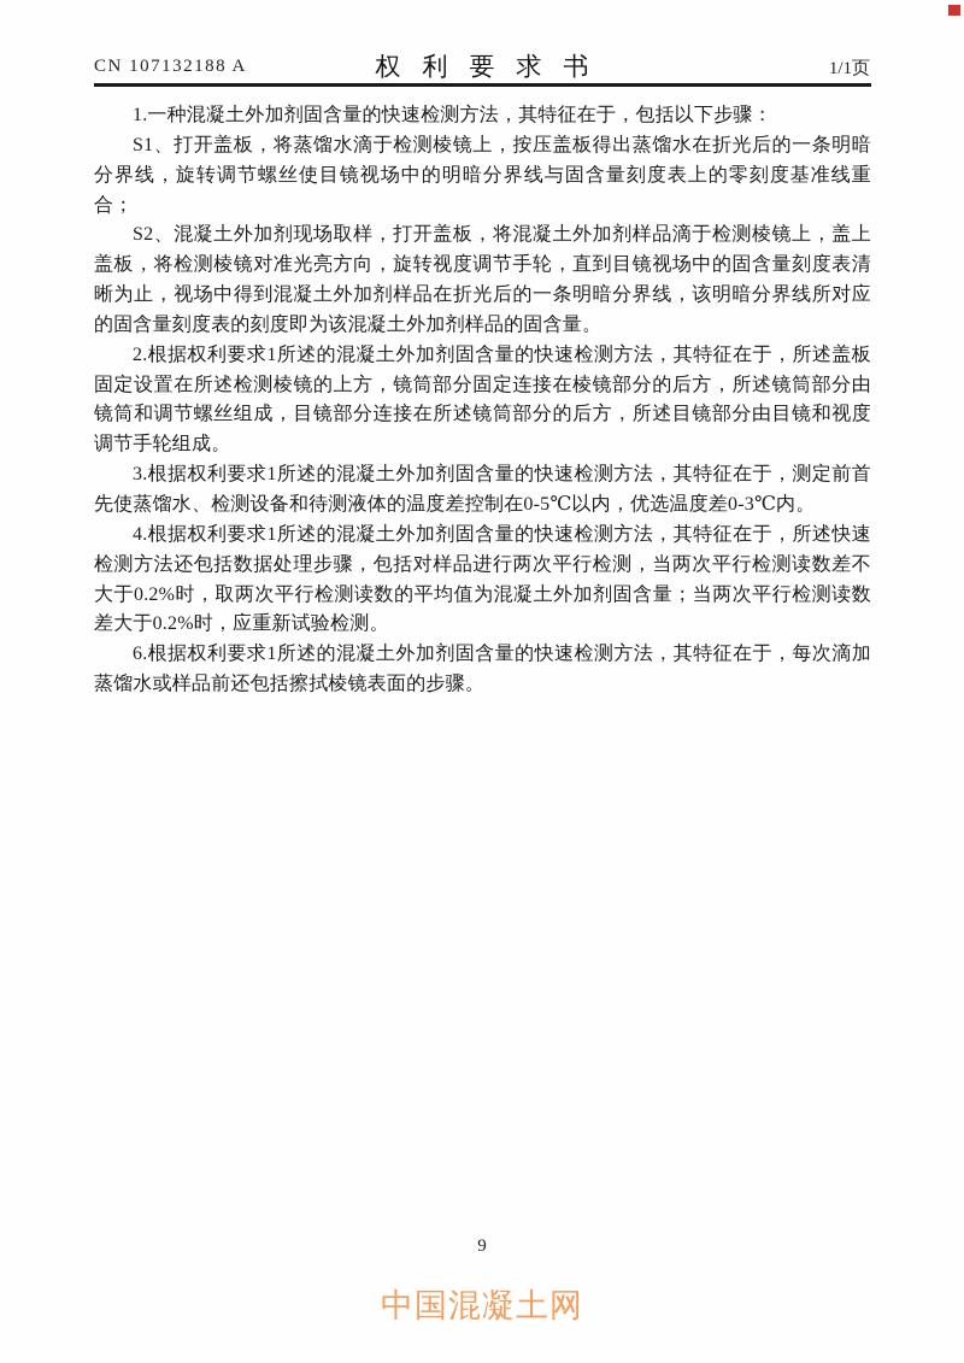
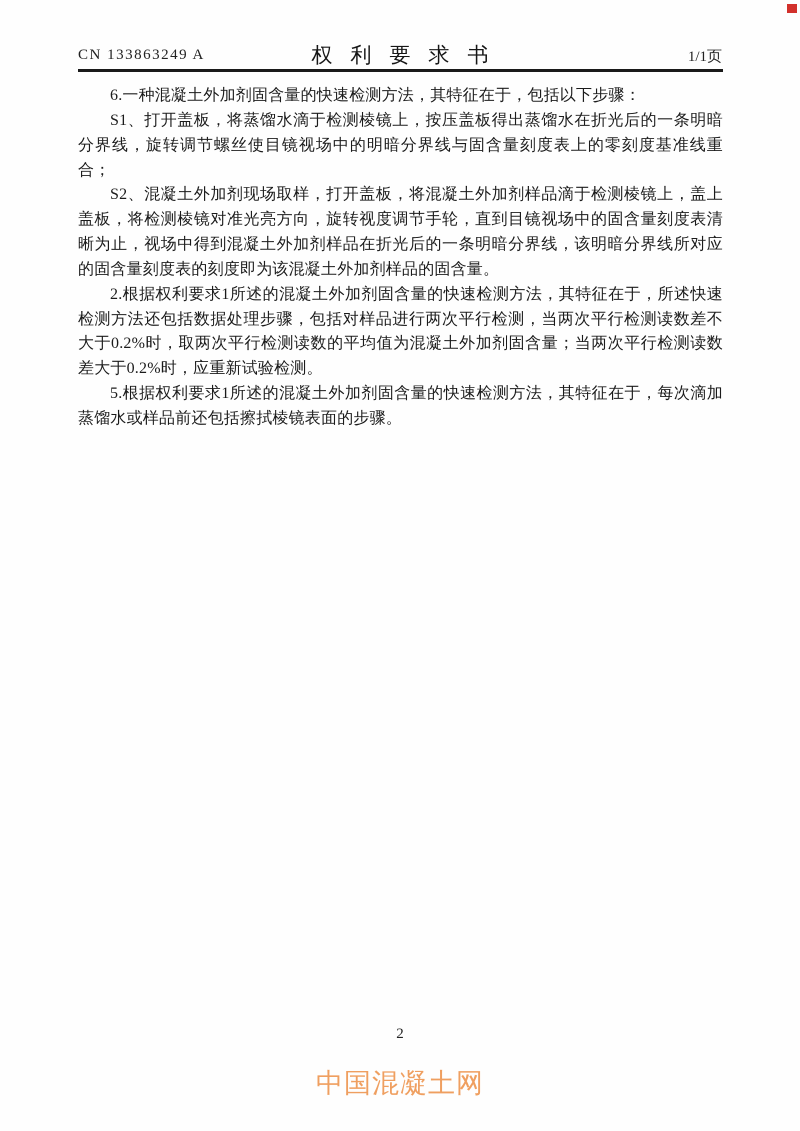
- CN 107132188 A
+ CN 133863249 A
  权利要求书
  1/1页
- 1.一种混凝土外加剂固含量的快速检测方法，其特征在于，包括以下步骤：
+ 6.一种混凝土外加剂固含量的快速检测方法，其特征在于，包括以下步骤：
  S1、打开盖板，将蒸馏水滴于检测棱镜上，按压盖板得出蒸馏水在折光后的一条明暗分界线，旋转调节螺丝使目镜视场中的明暗分界线与固含量刻度表上的零刻度基准线重合；
  S2、混凝土外加剂现场取样，打开盖板，将混凝土外加剂样品滴于检测棱镜上，盖上盖板，将检测棱镜对准光亮方向，旋转视度调节手轮，直到目镜视场中的固含量刻度表清晰为止，视场中得到混凝土外加剂样品在折光后的一条明暗分界线，该明暗分界线所对应的固含量刻度表的刻度即为该混凝土外加剂样品的固含量。
- 2.根据权利要求1所述的混凝土外加剂固含量的快速检测方法，其特征在于，所述盖板固定设置在所述检测棱镜的上方，镜筒部分固定连接在棱镜部分的后方，所述镜筒部分由镜筒和调节螺丝组成，目镜部分连接在所述镜筒部分的后方，所述目镜部分由目镜和视度调节手轮组成。
- 3.根据权利要求1所述的混凝土外加剂固含量的快速检测方法，其特征在于，测定前首先使蒸馏水、检测设备和待测液体的温度差控制在0-5℃以内，优选温度差0-3℃内。
- 4.根据权利要求1所述的混凝土外加剂固含量的快速检测方法，其特征在于，所述快速检测方法还包括数据处理步骤，包括对样品进行两次平行检测，当两次平行检测读数差不大于0.2%时，取两次平行检测读数的平均值为混凝土外加剂固含量；当两次平行检测读数差大于0.2%时，应重新试验检测。
+ 2.根据权利要求1所述的混凝土外加剂固含量的快速检测方法，其特征在于，所述快速检测方法还包括数据处理步骤，包括对样品进行两次平行检测，当两次平行检测读数差不大于0.2%时，取两次平行检测读数的平均值为混凝土外加剂固含量；当两次平行检测读数差大于0.2%时，应重新试验检测。
- 6.根据权利要求1所述的混凝土外加剂固含量的快速检测方法，其特征在于，每次滴加蒸馏水或样品前还包括擦拭棱镜表面的步骤。
+ 5.根据权利要求1所述的混凝土外加剂固含量的快速检测方法，其特征在于，每次滴加蒸馏水或样品前还包括擦拭棱镜表面的步骤。
- 9
+ 2
  中国混凝土网
